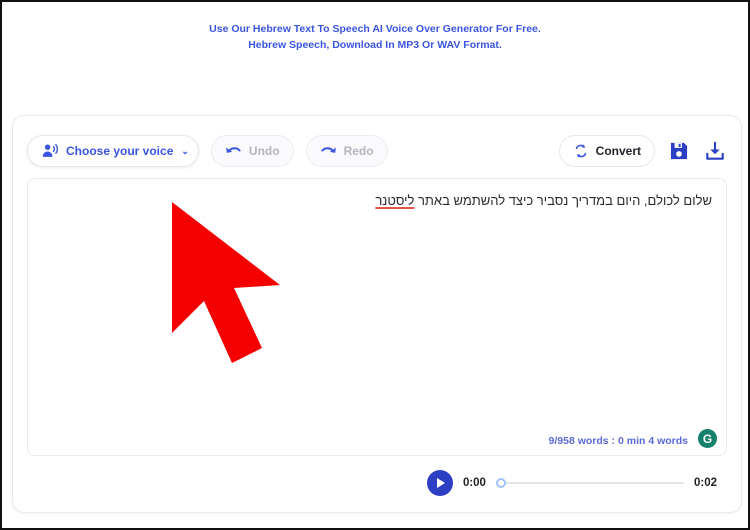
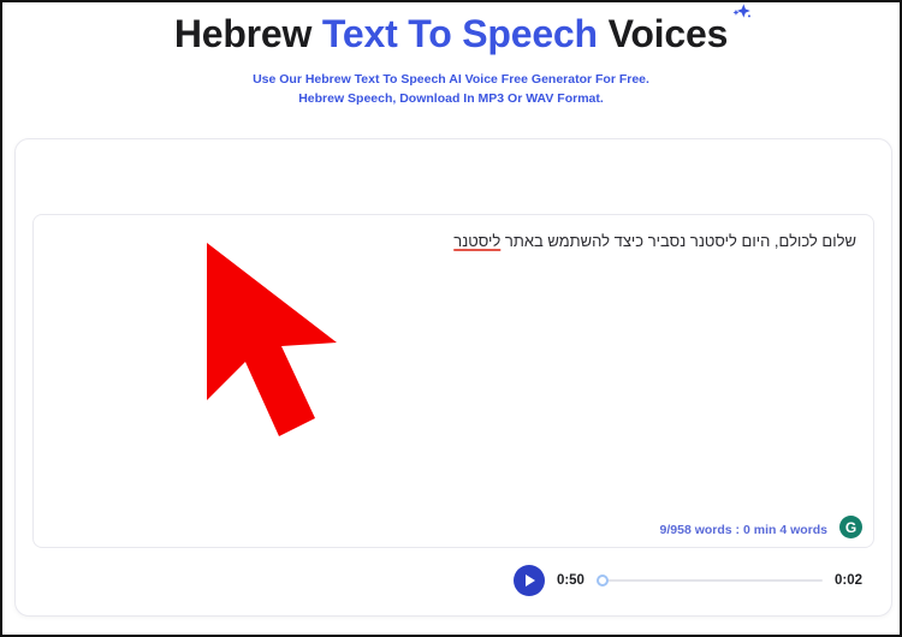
+ Hebrew Text To Speech Voices
- Use Our Hebrew Text To Speech AI Voice Over Generator For Free.
+ Use Our Hebrew Text To Speech AI Voice Free Generator For Free.
  Hebrew Speech, Download In MP3 Or WAV Format.
- Choose your voice
- ⌄
- Undo
- Redo
- Convert
- שלום לכולם, היום במדריך נסביר כיצד להשתמש באתר ליסטנר
+ שלום לכולם, היום ליסטנר נסביר כיצד להשתמש באתר ליסטנר
  9/958 words : 0 min 4 words
  G
- 0:00
+ 0:50
  0:02
